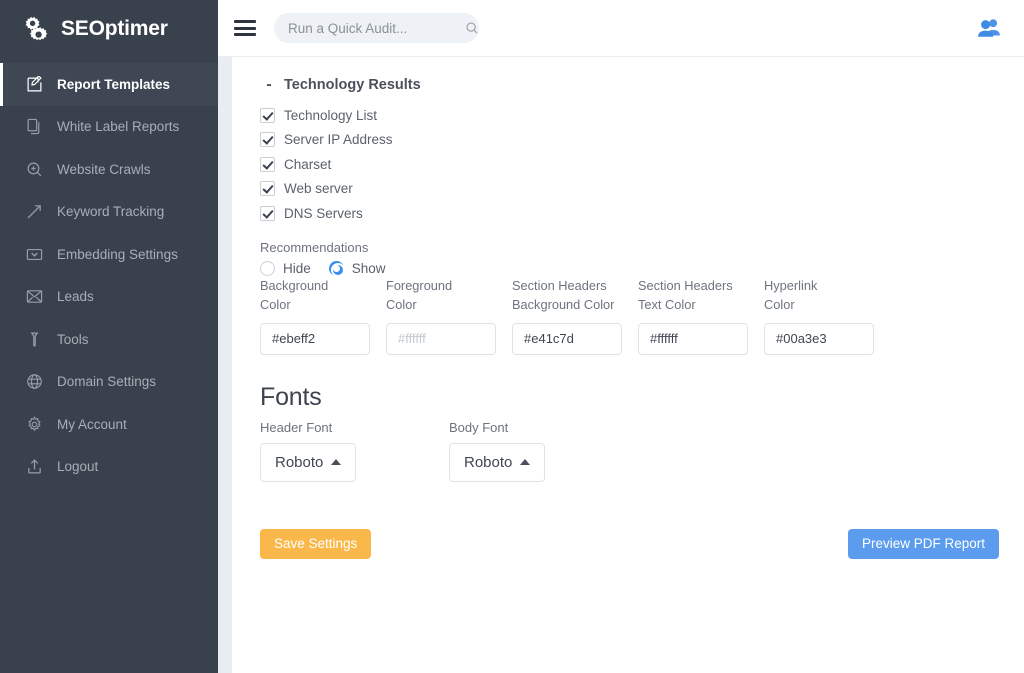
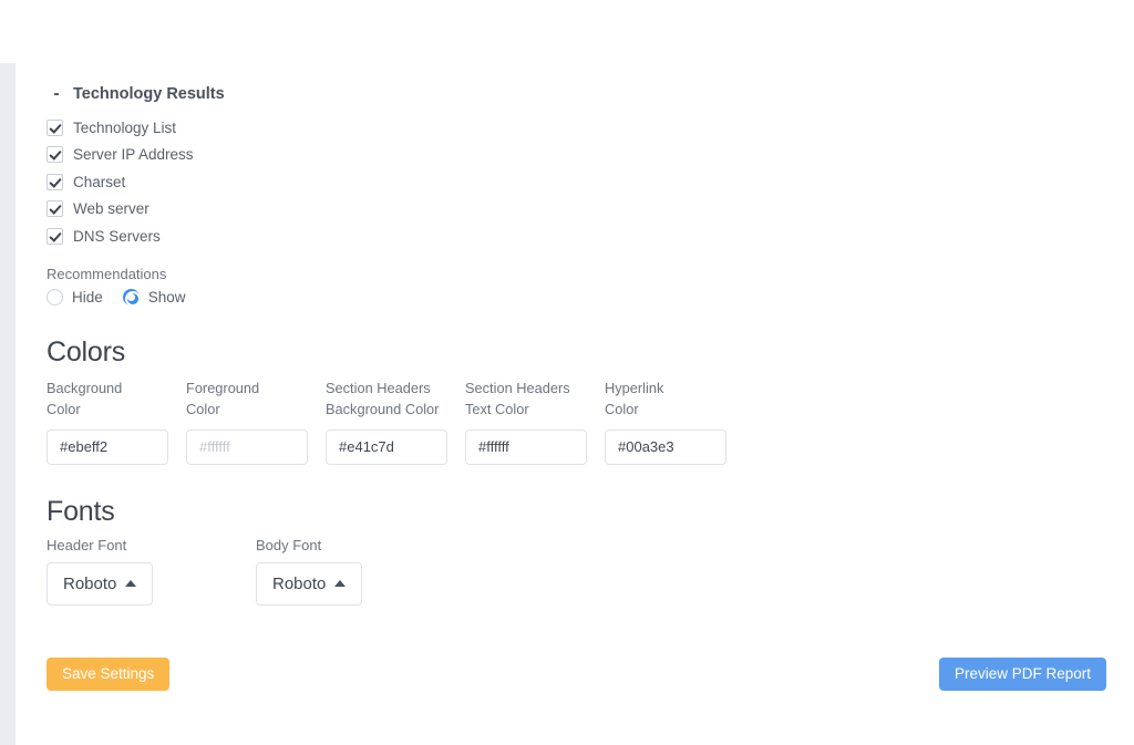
- SEOptimer
- Report Templates
- White Label Reports
- Website Crawls
- Keyword Tracking
- Embedding Settings
- Leads
- Tools
- Domain Settings
- My Account
- Logout
- Run a Quick Audit...
  -
  Technology Results
  Technology List
  Server IP Address
  Charset
  Web server
  DNS Servers
  Recommendations
  Hide
  Show
+ Colors
  Background
  Color
  #ebeff2
  Foreground
  Color
  #ffffff
  Section Headers
  Background Color
  #e41c7d
  Section Headers
  Text Color
  #ffffff
  Hyperlink
  Color
  #00a3e3
  Fonts
  Header Font
  Roboto
  Body Font
  Roboto
  Save Settings
  Preview PDF Report
